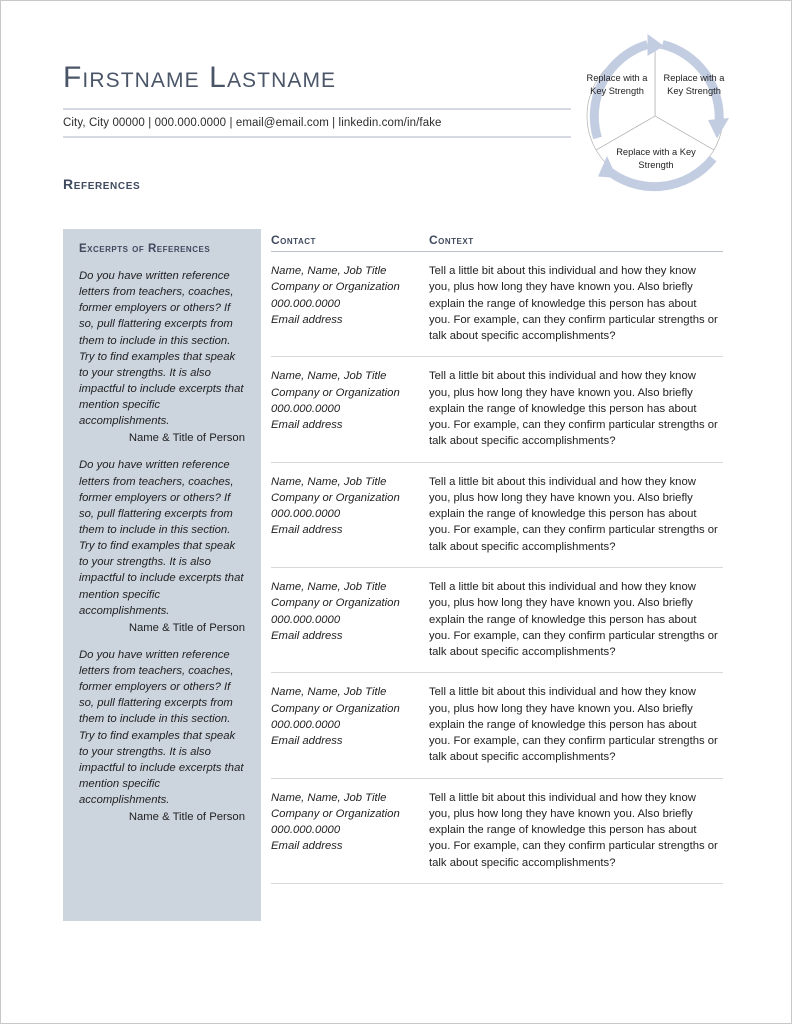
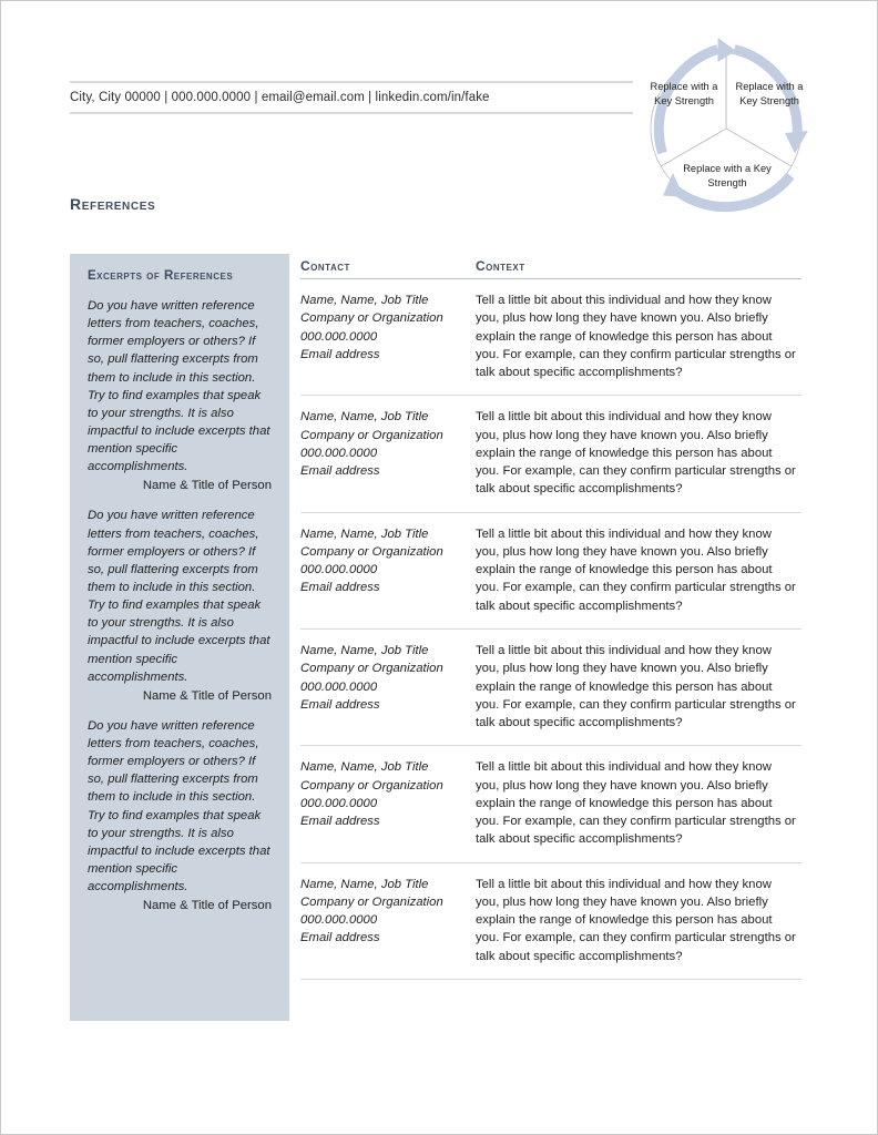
- Firstname Lastname
  City, City 00000 | 000.000.0000 | email@email.com | linkedin.com/in/fake
  Replace with a Key Strength
  Replace with a Key Strength
  Replace with a Key Strength
  References
  Excerpts of References
  Do you have written reference letters from teachers, coaches, former employers or others? If so, pull flattering excerpts from them to include in this section. Try to find examples that speak to your strengths. It is also impactful to include excerpts that mention specific accomplishments.
  Name & Title of Person
  Do you have written reference letters from teachers, coaches, former employers or others? If so, pull flattering excerpts from them to include in this section. Try to find examples that speak to your strengths. It is also impactful to include excerpts that mention specific accomplishments.
  Name & Title of Person
  Do you have written reference letters from teachers, coaches, former employers or others? If so, pull flattering excerpts from them to include in this section. Try to find examples that speak to your strengths. It is also impactful to include excerpts that mention specific accomplishments.
  Name & Title of Person
  Contact
  Context
  Name, Name, Job Title
  Company or Organization
  000.000.0000
  Email address
  Tell a little bit about this individual and how they know you, plus how long they have known you. Also briefly explain the range of knowledge this person has about you. For example, can they confirm particular strengths or talk about specific accomplishments?
  Name, Name, Job Title
  Company or Organization
  000.000.0000
  Email address
  Tell a little bit about this individual and how they know you, plus how long they have known you. Also briefly explain the range of knowledge this person has about you. For example, can they confirm particular strengths or talk about specific accomplishments?
  Name, Name, Job Title
  Company or Organization
  000.000.0000
  Email address
  Tell a little bit about this individual and how they know you, plus how long they have known you. Also briefly explain the range of knowledge this person has about you. For example, can they confirm particular strengths or talk about specific accomplishments?
  Name, Name, Job Title
  Company or Organization
  000.000.0000
  Email address
  Tell a little bit about this individual and how they know you, plus how long they have known you. Also briefly explain the range of knowledge this person has about you. For example, can they confirm particular strengths or talk about specific accomplishments?
  Name, Name, Job Title
  Company or Organization
  000.000.0000
  Email address
  Tell a little bit about this individual and how they know you, plus how long they have known you. Also briefly explain the range of knowledge this person has about you. For example, can they confirm particular strengths or talk about specific accomplishments?
  Name, Name, Job Title
  Company or Organization
  000.000.0000
  Email address
  Tell a little bit about this individual and how they know you, plus how long they have known you. Also briefly explain the range of knowledge this person has about you. For example, can they confirm particular strengths or talk about specific accomplishments?
